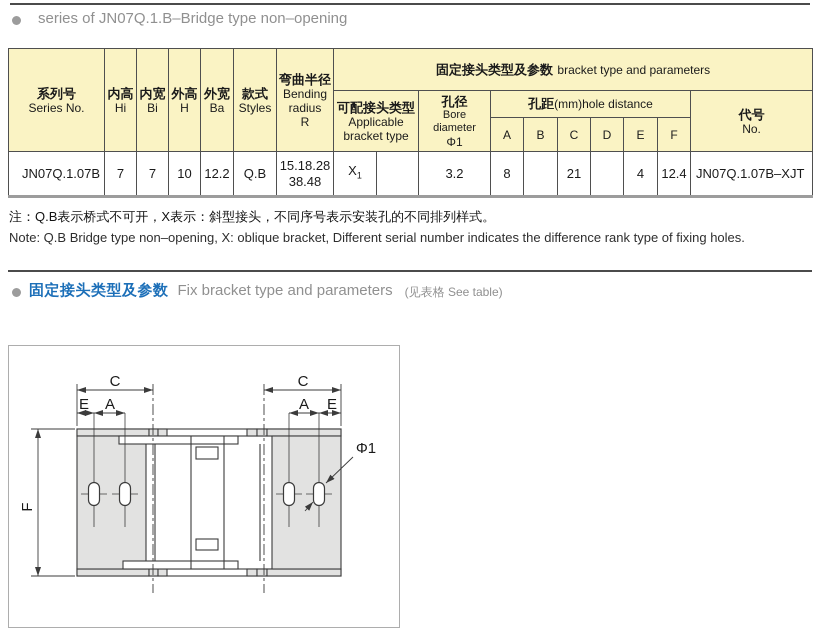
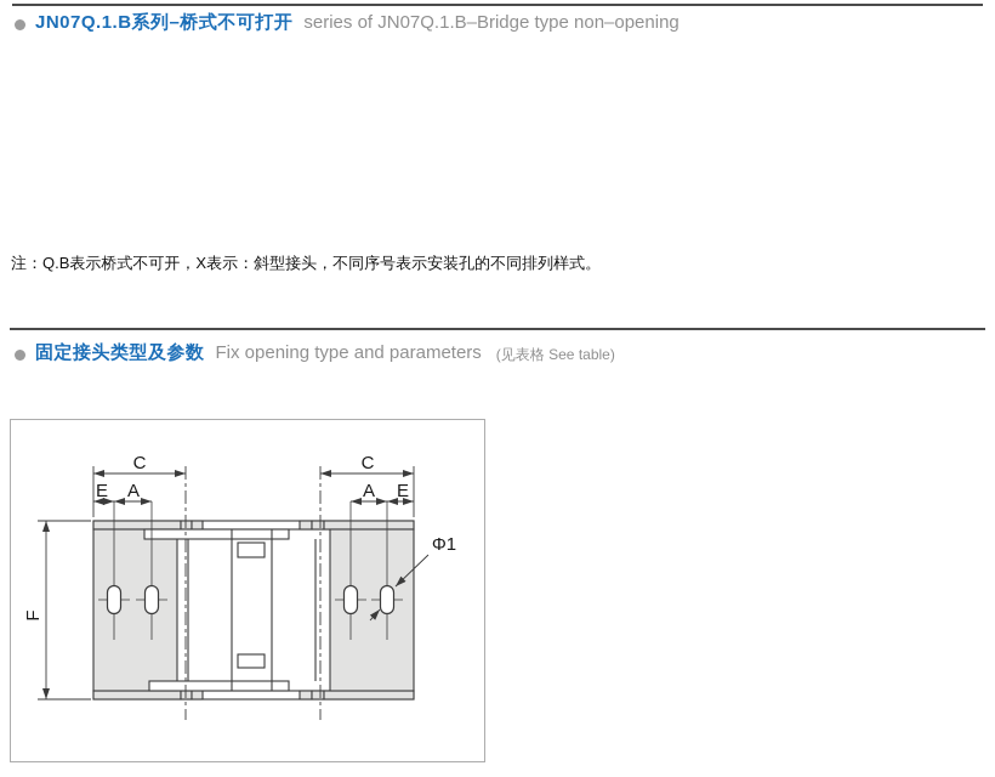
+ JN07Q.1.B系列–桥式不可打开
  series of JN07Q.1.B–Bridge type non–opening
- 系列号 Series No.	内高 Hi	内宽 Bi	外高 H	外宽 Ba	款式 Styles	弯曲半径 Bending radius R	固定接头类型及参数 bracket type and parameters
- 可配接头类型 Applicable bracket type	孔径 Bore diameter Φ1	孔距(mm)hole distance	代号 No.
- A	B	C	D	E	F
- JN07Q.1.07B	7	7	10	12.2	Q.B	15.18.28 38.48	X1		3.2	8		21		4	12.4	JN07Q.1.07B–XJT
  注：Q.B表示桥式不可开，X表示：斜型接头，不同序号表示安装孔的不同排列样式。
- Note: Q.B Bridge type non–opening, X: oblique bracket, Different serial number indicates the difference rank type of fixing holes.
  固定接头类型及参数
- Fix bracket type and parameters
+ Fix opening type and parameters
  (见表格 See table)
  C
  C
  E
  A
  A
  E
  Φ1
